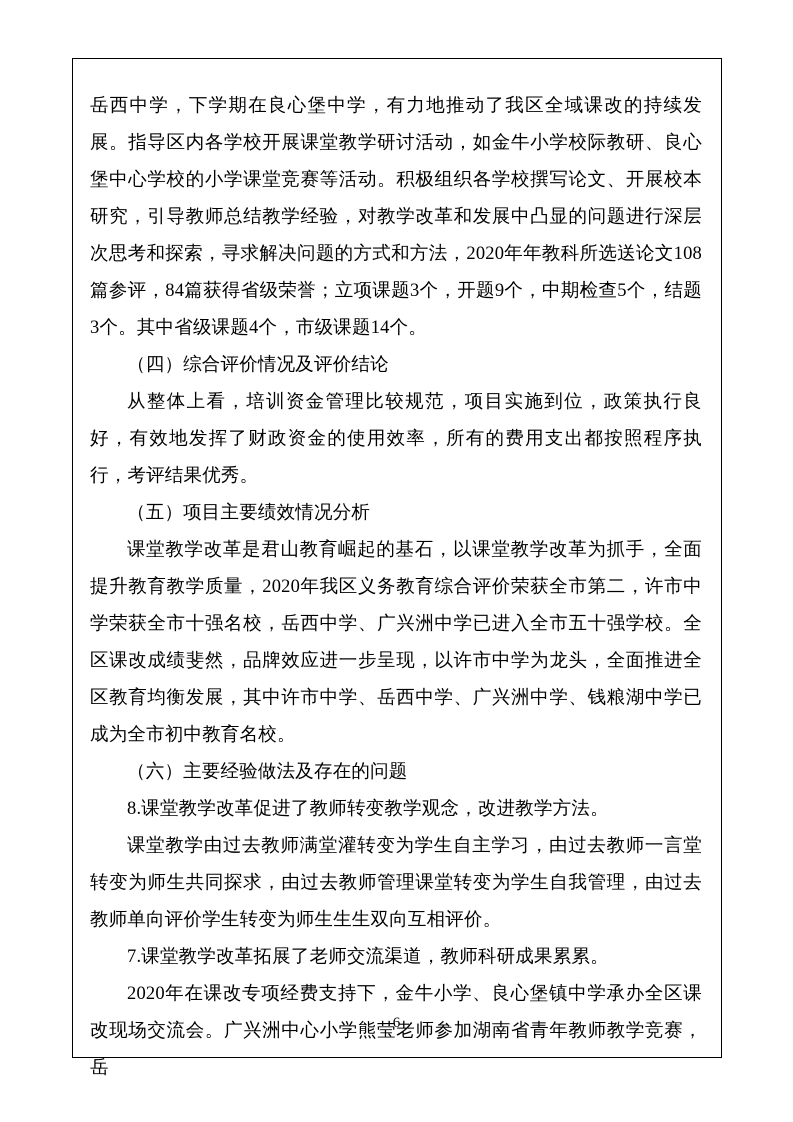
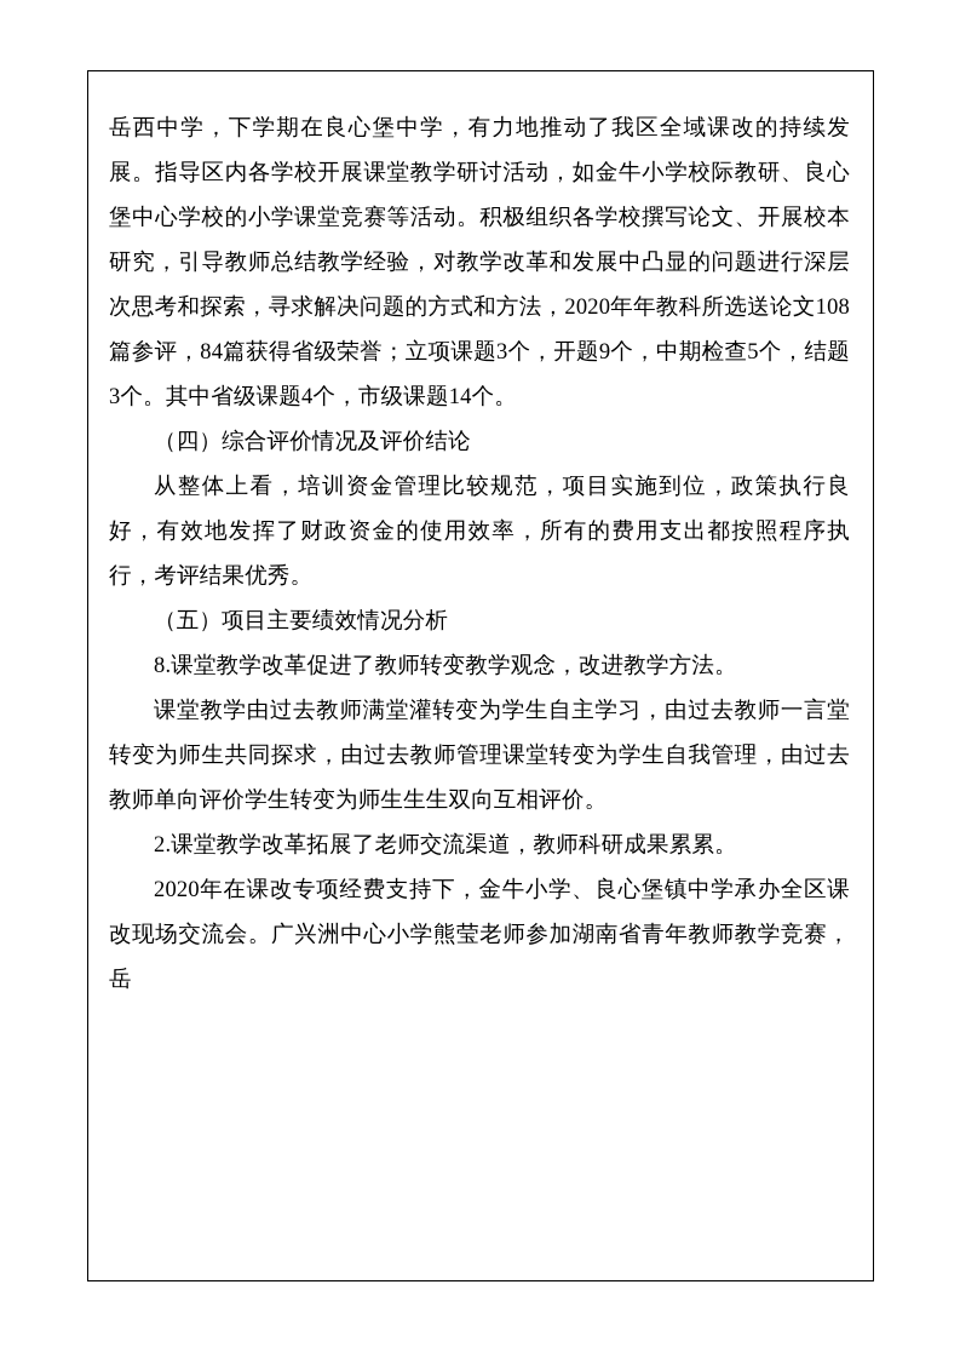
  岳西中学，下学期在良心堡中学，有力地推动了我区全域课改的持续发展。指导区内各学校开展课堂教学研讨活动，如金牛小学校际教研、良心堡中心学校的小学课堂竞赛等活动。积极组织各学校撰写论文、开展校本研究，引导教师总结教学经验，对教学改革和发展中凸显的问题进行深层次思考和探索，寻求解决问题的方式和方法，2020年年教科所选送论文108篇参评，84篇获得省级荣誉；立项课题3个，开题9个，中期检查5个，结题3个。其中省级课题4个，市级课题14个。
  （四）综合评价情况及评价结论
  从整体上看，培训资金管理比较规范，项目实施到位，政策执行良好，有效地发挥了财政资金的使用效率，所有的费用支出都按照程序执行，考评结果优秀。
  （五）项目主要绩效情况分析
- 课堂教学改革是君山教育崛起的基石，以课堂教学改革为抓手，全面提升教育教学质量，2020年我区义务教育综合评价荣获全市第二，许市中学荣获全市十强名校，岳西中学、广兴洲中学已进入全市五十强学校。全区课改成绩斐然，品牌效应进一步呈现，以许市中学为龙头，全面推进全区教育均衡发展，其中许市中学、岳西中学、广兴洲中学、钱粮湖中学已成为全市初中教育名校。
- （六）主要经验做法及存在的问题
  8.课堂教学改革促进了教师转变教学观念，改进教学方法。
  课堂教学由过去教师满堂灌转变为学生自主学习，由过去教师一言堂转变为师生共同探求，由过去教师管理课堂转变为学生自我管理，由过去教师单向评价学生转变为师生生生双向互相评价。
- 7.课堂教学改革拓展了老师交流渠道，教师科研成果累累。
+ 2.课堂教学改革拓展了老师交流渠道，教师科研成果累累。
  2020年在课改专项经费支持下，金牛小学、良心堡镇中学承办全区课改现场交流会。广兴洲中心小学熊莹老师参加湖南省青年教师教学竞赛，岳
- 6
